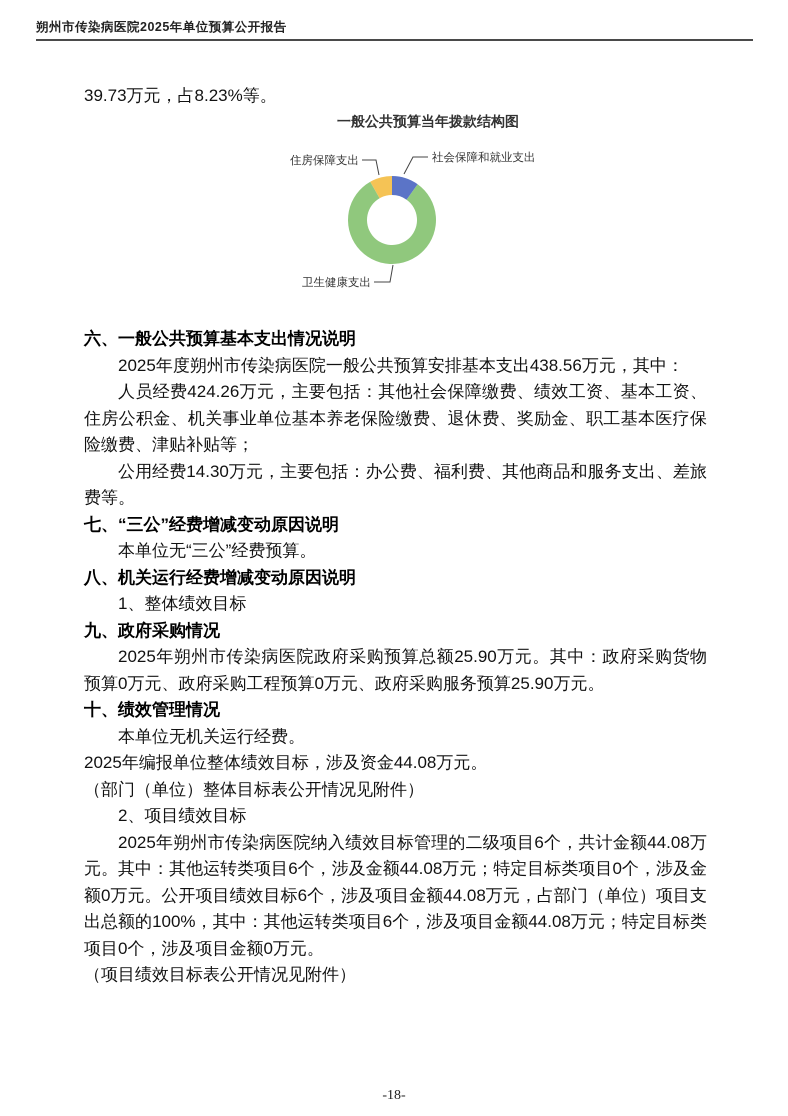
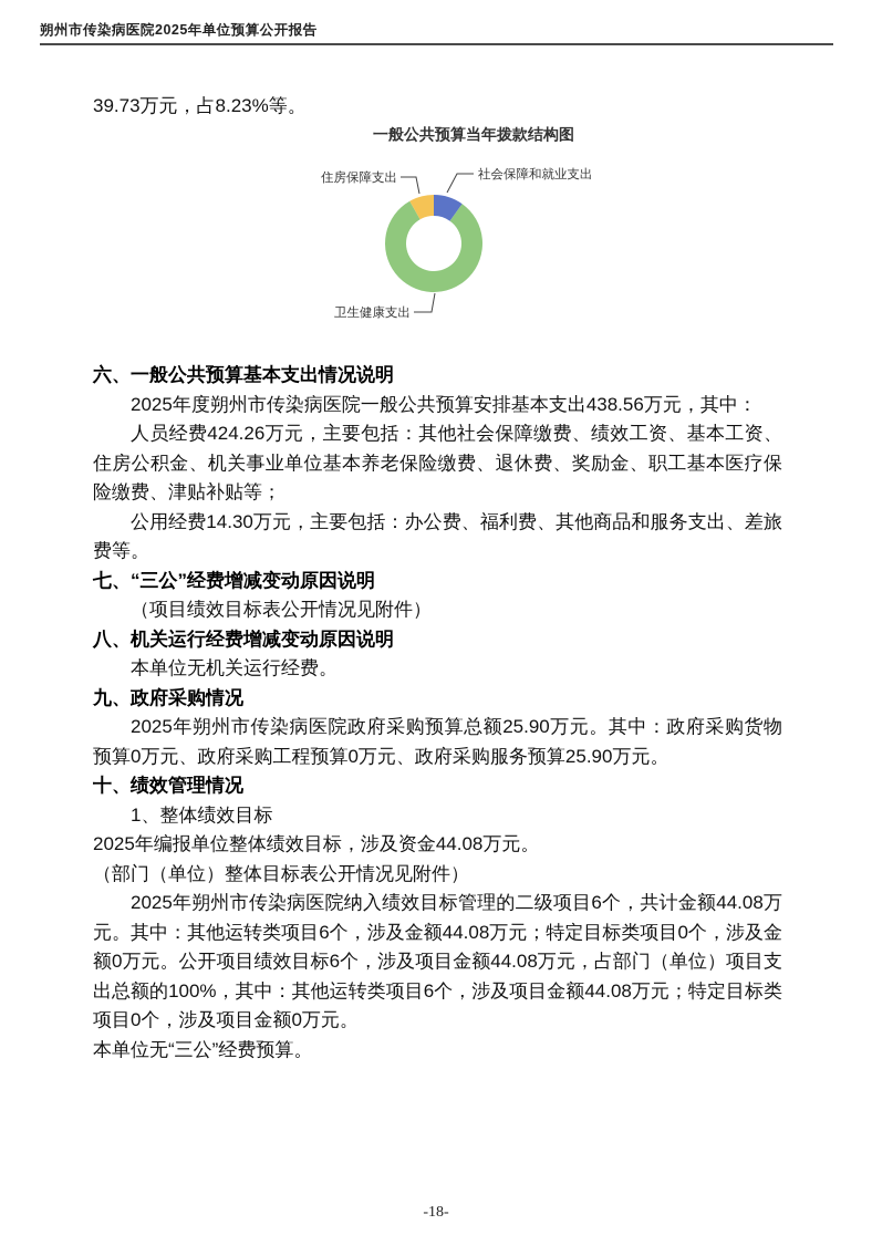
  朔州市传染病医院2025年单位预算公开报告
  39.73万元，占8.23%等。
  一般公共预算当年拨款结构图
  住房保障支出
  社会保障和就业支出
  卫生健康支出
  六、一般公共预算基本支出情况说明
  2025年度朔州市传染病医院一般公共预算安排基本支出438.56万元，其中：
  人员经费424.26万元，主要包括：其他社会保障缴费、绩效工资、基本工资、住房公积金、机关事业单位基本养老保险缴费、退休费、奖励金、职工基本医疗保险缴费、津贴补贴等；
  公用经费14.30万元，主要包括：办公费、福利费、其他商品和服务支出、差旅费等。
  七、“三公”经费增减变动原因说明
- 本单位无“三公”经费预算。
+ （项目绩效目标表公开情况见附件）
  八、机关运行经费增减变动原因说明
- 1、整体绩效目标
+ 本单位无机关运行经费。
  九、政府采购情况
  2025年朔州市传染病医院政府采购预算总额25.90万元。其中：政府采购货物预算0万元、政府采购工程预算0万元、政府采购服务预算25.90万元。
  十、绩效管理情况
- 本单位无机关运行经费。
+ 1、整体绩效目标
  2025年编报单位整体绩效目标，涉及资金44.08万元。
  （部门（单位）整体目标表公开情况见附件）
- 2、项目绩效目标
  2025年朔州市传染病医院纳入绩效目标管理的二级项目6个，共计金额44.08万元。其中：其他运转类项目6个，涉及金额44.08万元；特定目标类项目0个，涉及金额0万元。公开项目绩效目标6个，涉及项目金额44.08万元，占部门（单位）项目支出总额的100%，其中：其他运转类项目6个，涉及项目金额44.08万元；特定目标类项目0个，涉及项目金额0万元。
- （项目绩效目标表公开情况见附件）
+ 本单位无“三公”经费预算。
  -18-
